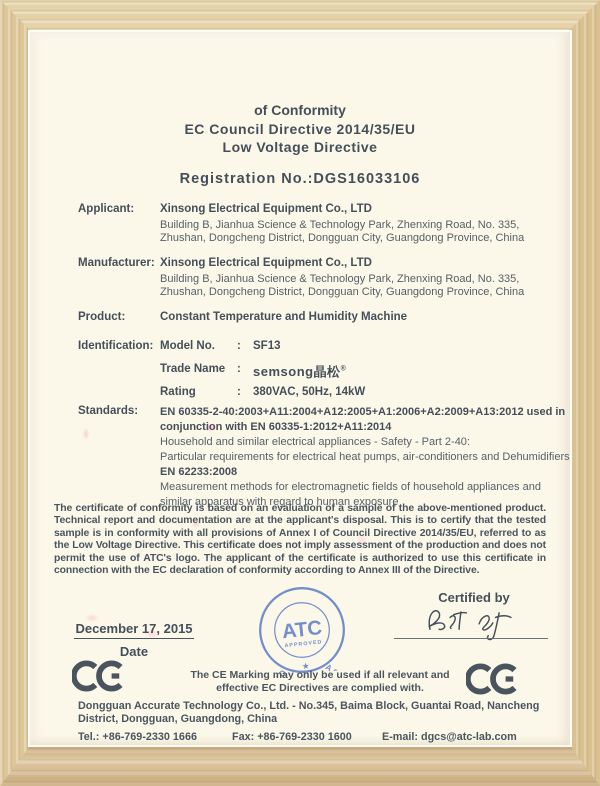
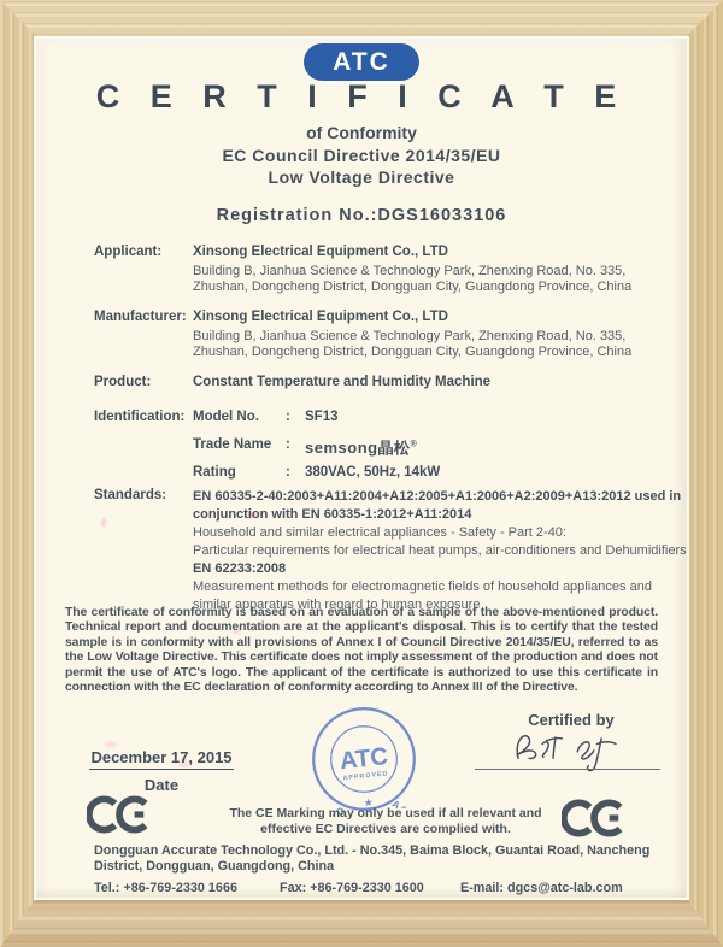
+ ATC
+ C E R T I F I C A T E
